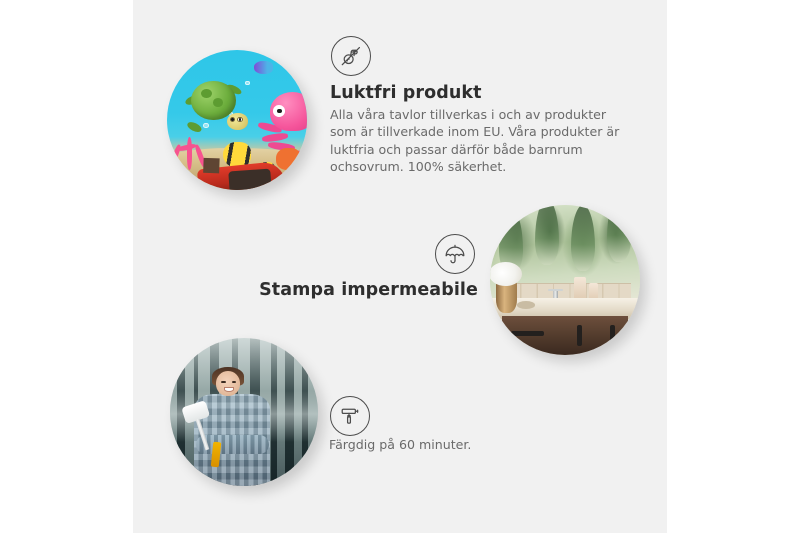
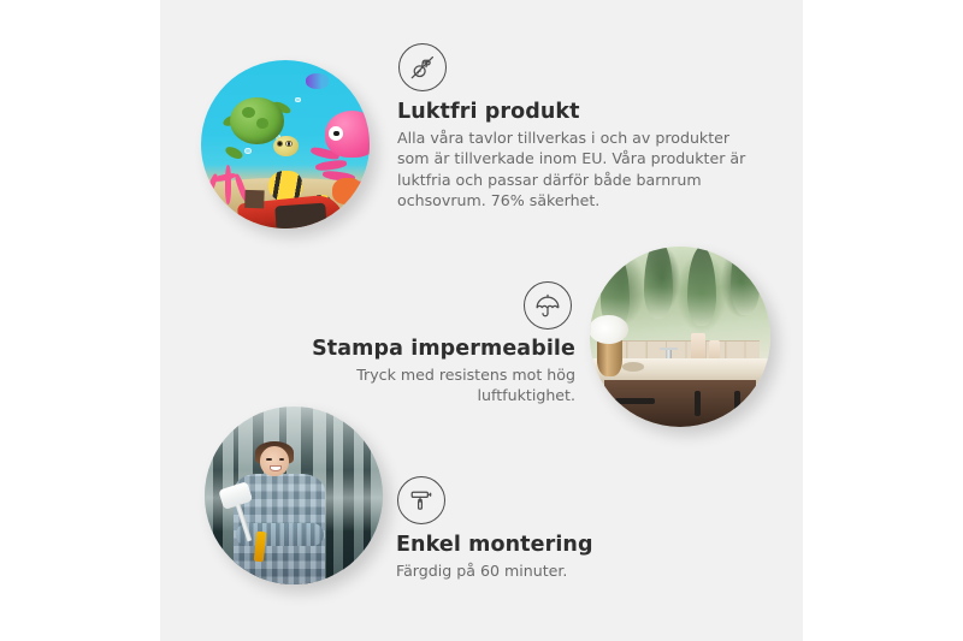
  Luktfri produkt
- Alla våra tavlor tillverkas i och av produkter som är tillverkade inom EU. Våra produkter är luktfria och passar därför både barnrum ochsovrum. 100% säkerhet.
+ Alla våra tavlor tillverkas i och av produkter som är tillverkade inom EU. Våra produkter är luktfria och passar därför både barnrum ochsovrum. 76% säkerhet.
  Stampa impermeabile
+ Tryck med resistens mot hög luftfuktighet.
+ Enkel montering
  Färgdig på 60 minuter.
